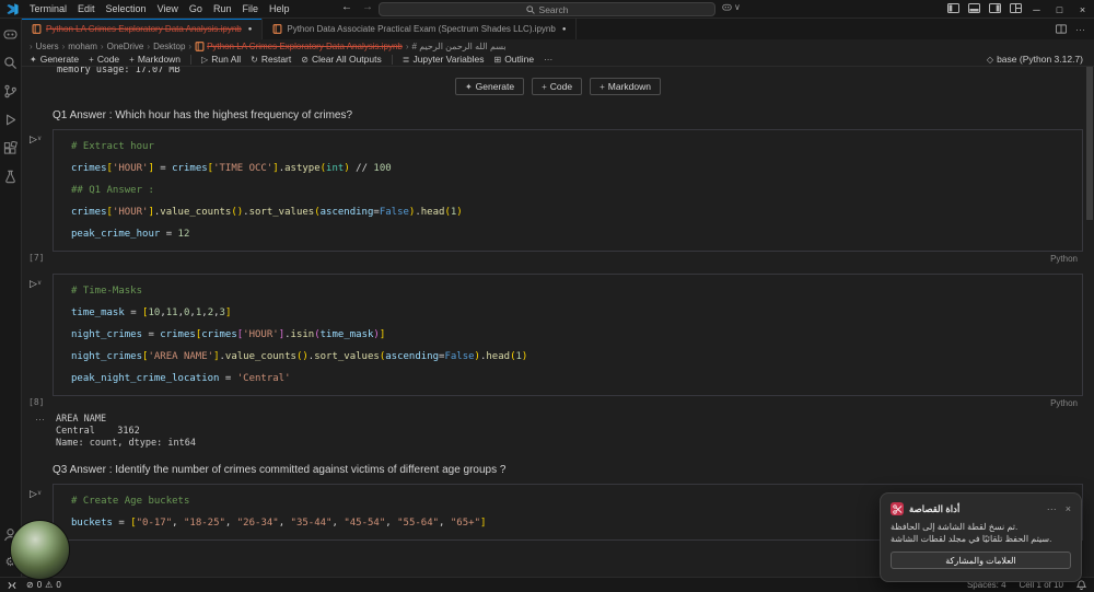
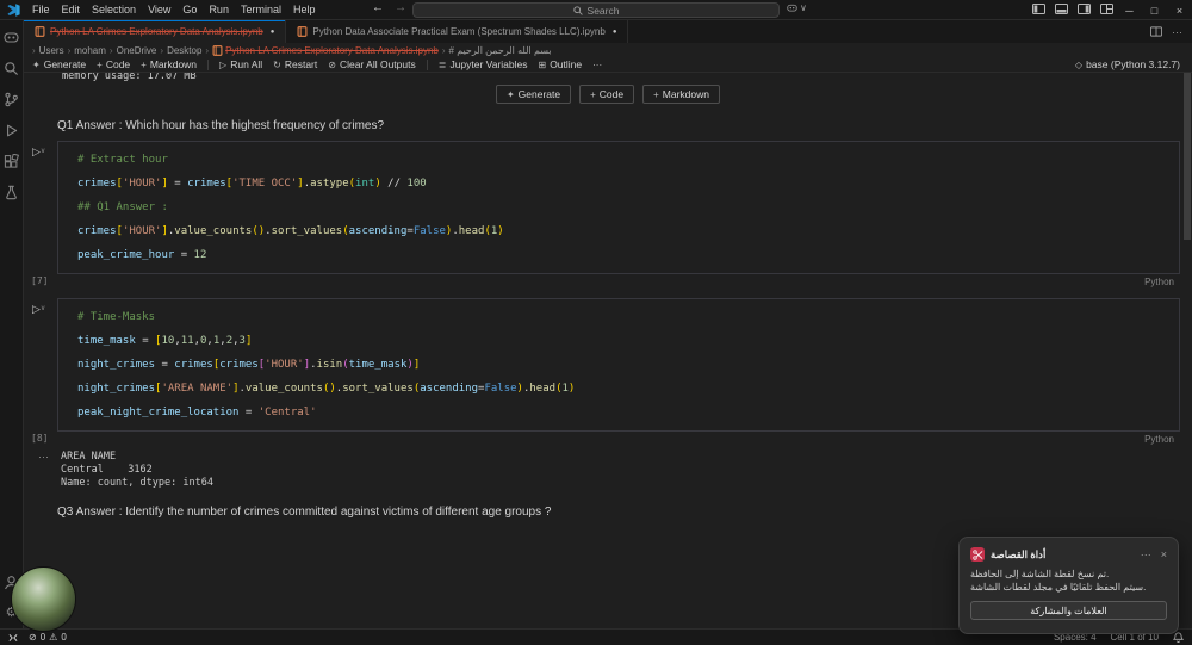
- Terminal
+ File
  Edit
  Selection
  View
  Go
  Run
- File
+ Terminal
  Help
  ←
  →
  Search
  ∨
  ─
  □
  ×
  Python LA Crimes Exploratory Data Analysis.ipynb
  Python Data Associate Practical Exam (Spectrum Shades LLC).ipynb
  ···
  ›
  Users
  ›
  moham
  ›
  OneDrive
  ›
  Desktop
  ›
  Python LA Crimes Exploratory Data Analysis.ipynb
  ›
  # بسم الله الرحمن الرحيم
  ✦
  Generate
  +
  Code
  +
  Markdown
  ▷
  Run All
  ↻
  Restart
  ⊘
  Clear All Outputs
  ≣
  Jupyter Variables
  ⊞
  Outline
  ···
  ◇
  base (Python 3.12.7)
  ⚙
  memory usage: 17.07 MB
  ✦
  Generate
  +
  Code
  +
  Markdown
  Q1 Answer : Which hour has the highest frequency of crimes?
  # Extract hour
  crimes['HOUR'] = crimes['TIME OCC'].astype(int) // 100
  ## Q1 Answer :
  crimes['HOUR'].value_counts().sort_values(ascending=False).head(1)
  peak_crime_hour = 12
  [7]
  Python
  # Time-Masks
  time_mask = [10,11,0,1,2,3]
  night_crimes = crimes[crimes['HOUR'].isin(time_mask)]
  night_crimes['AREA NAME'].value_counts().sort_values(ascending=False).head(1)
  peak_night_crime_location = 'Central'
  [8]
  Python
  ···
  AREA NAME
  Central 3162
  Name: count, dtype: int64
  Q3 Answer : Identify the number of crimes committed against victims of different age groups ?
- # Create Age buckets
- buckets = ["0-17", "18-25", "26-34", "35-44", "45-54", "55-64", "65+"]
  ⊘
  0
  ⚠
  0
  Spaces: 4
  Cell 1 of 10
  أداة القصاصة
  ···
  ×
  تم نسخ لقطة الشاشة إلى الحافظة.
  سيتم الحفظ تلقائيًا في مجلد لقطات الشاشة.
  العلامات والمشاركة
